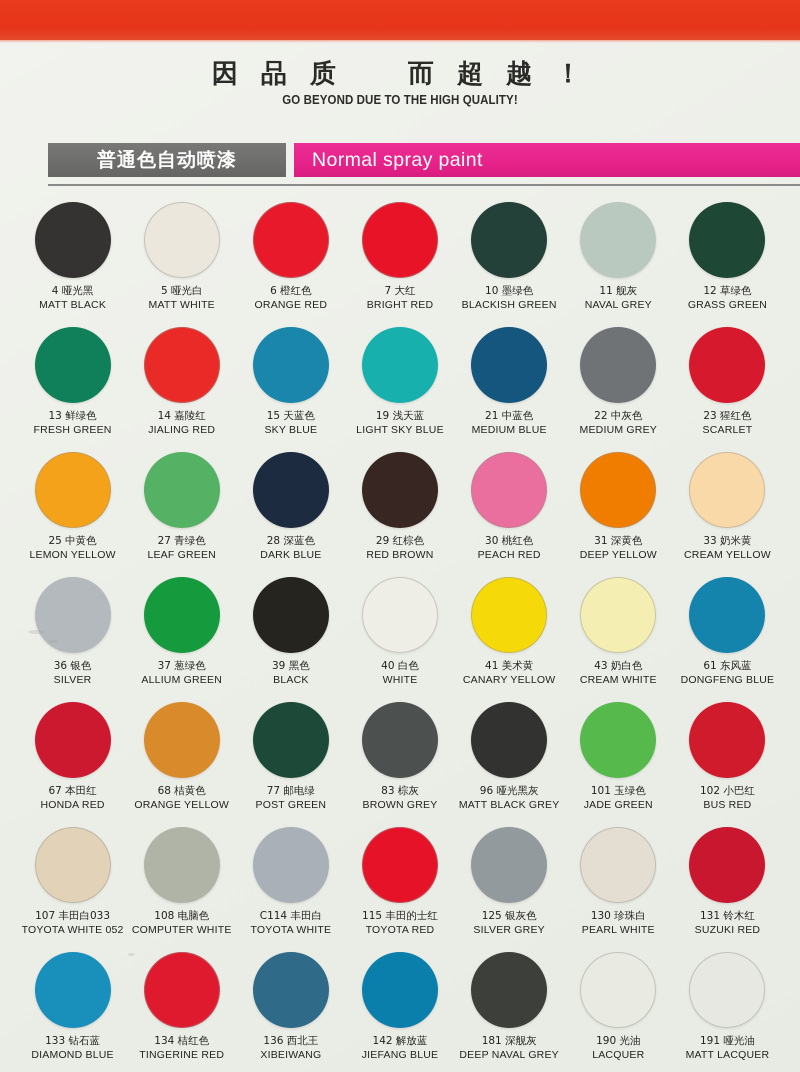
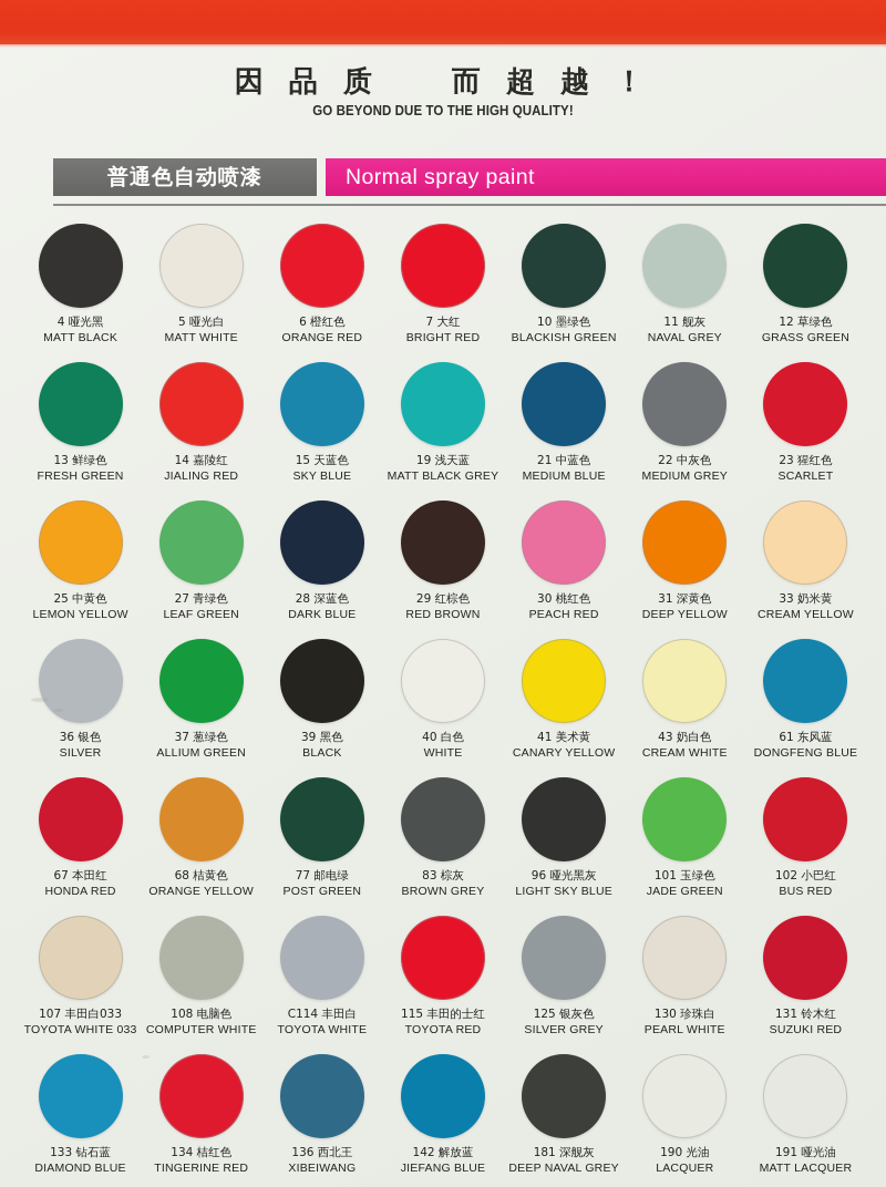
  因 品 质 而 超 越 ！
  GO BEYOND DUE TO THE HIGH QUALITY!
  普通色自动喷漆
  Normal spray paint
  4 哑光黑
  MATT BLACK
  5 哑光白
  MATT WHITE
  6 橙红色
  ORANGE RED
  7 大红
  BRIGHT RED
  10 墨绿色
  BLACKISH GREEN
  11 舰灰
  NAVAL GREY
  12 草绿色
  GRASS GREEN
  13 鲜绿色
  FRESH GREEN
  14 嘉陵红
  JIALING RED
  15 天蓝色
  SKY BLUE
  19 浅天蓝
- LIGHT SKY BLUE
+ MATT BLACK GREY
  21 中蓝色
  MEDIUM BLUE
  22 中灰色
  MEDIUM GREY
  23 猩红色
  SCARLET
  25 中黄色
  LEMON YELLOW
  27 青绿色
  LEAF GREEN
  28 深蓝色
  DARK BLUE
  29 红棕色
  RED BROWN
  30 桃红色
  PEACH RED
  31 深黄色
  DEEP YELLOW
  33 奶米黄
  CREAM YELLOW
  36 银色
  SILVER
  37 葱绿色
  ALLIUM GREEN
  39 黑色
  BLACK
  40 白色
  WHITE
  41 美术黄
  CANARY YELLOW
  43 奶白色
  CREAM WHITE
  61 东风蓝
  DONGFENG BLUE
  67 本田红
  HONDA RED
  68 桔黄色
  ORANGE YELLOW
  77 邮电绿
  POST GREEN
  83 棕灰
  BROWN GREY
  96 哑光黑灰
- MATT BLACK GREY
+ LIGHT SKY BLUE
  101 玉绿色
  JADE GREEN
  102 小巴红
  BUS RED
  107 丰田白033
- TOYOTA WHITE 052
+ TOYOTA WHITE 033
  108 电脑色
  COMPUTER WHITE
  C114 丰田白
  TOYOTA WHITE
  115 丰田的士红
  TOYOTA RED
  125 银灰色
  SILVER GREY
  130 珍珠白
  PEARL WHITE
  131 铃木红
  SUZUKI RED
  133 钻石蓝
  DIAMOND BLUE
  134 桔红色
  TINGERINE RED
  136 西北王
  XIBEIWANG
  142 解放蓝
  JIEFANG BLUE
  181 深舰灰
  DEEP NAVAL GREY
  190 光油
  LACQUER
  191 哑光油
  MATT LACQUER
